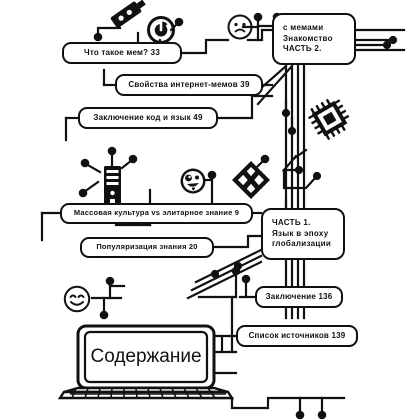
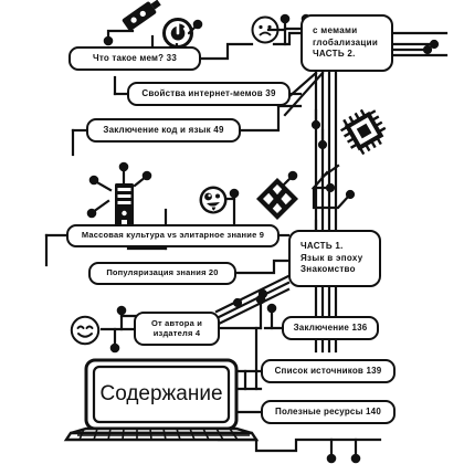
  с мемами
- Знакомство
+ глобализации
  ЧАСТЬ 2.
  ЧАСТЬ 1.
  Язык в эпоху
- глобализации
+ Знакомство
  Что такое мем? 33
  Свойства интернет-мемов 39
  Заключение код и язык 49
  Массовая культура vs элитарное знание 9
  Популяризация знания 20
+ От автора и
+ издателя 4
  Заключение 136
  Список источников 139
+ Полезные ресурсы 140
  Содержание
